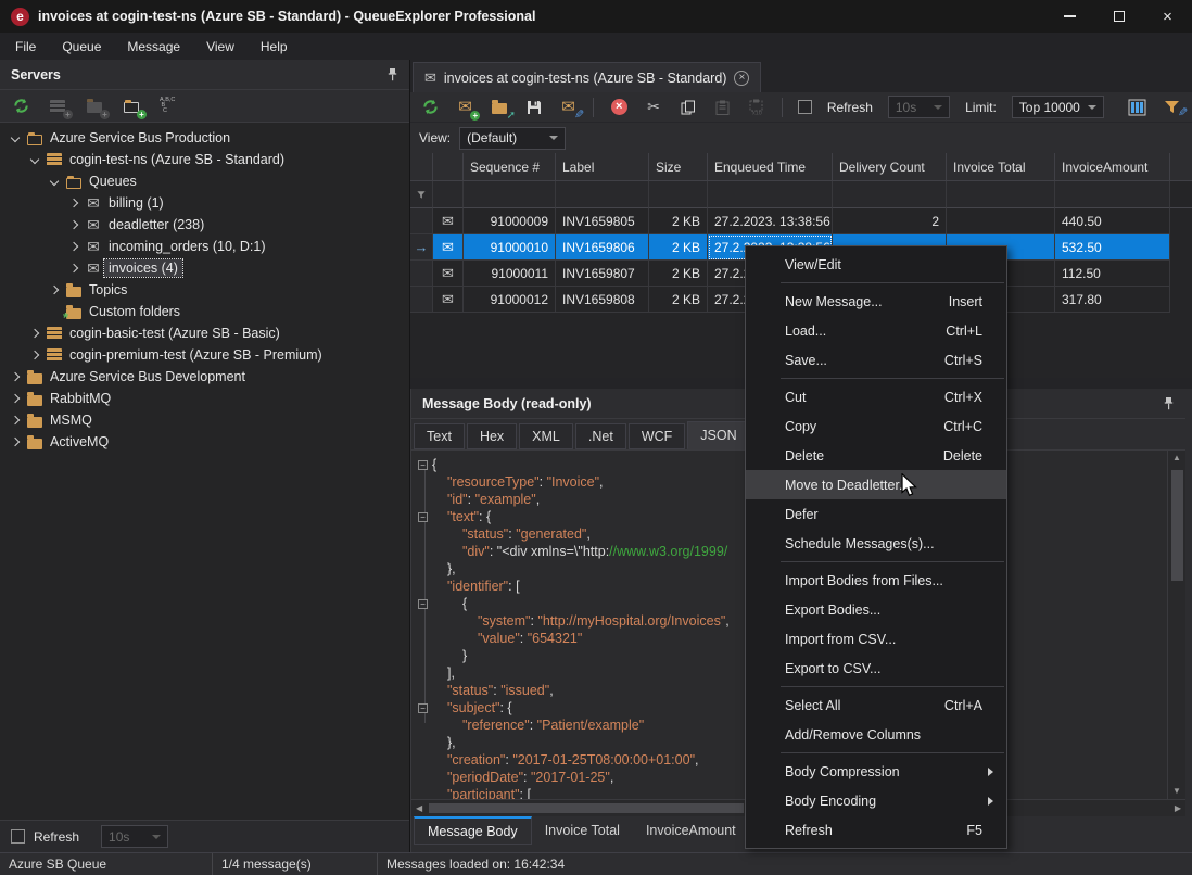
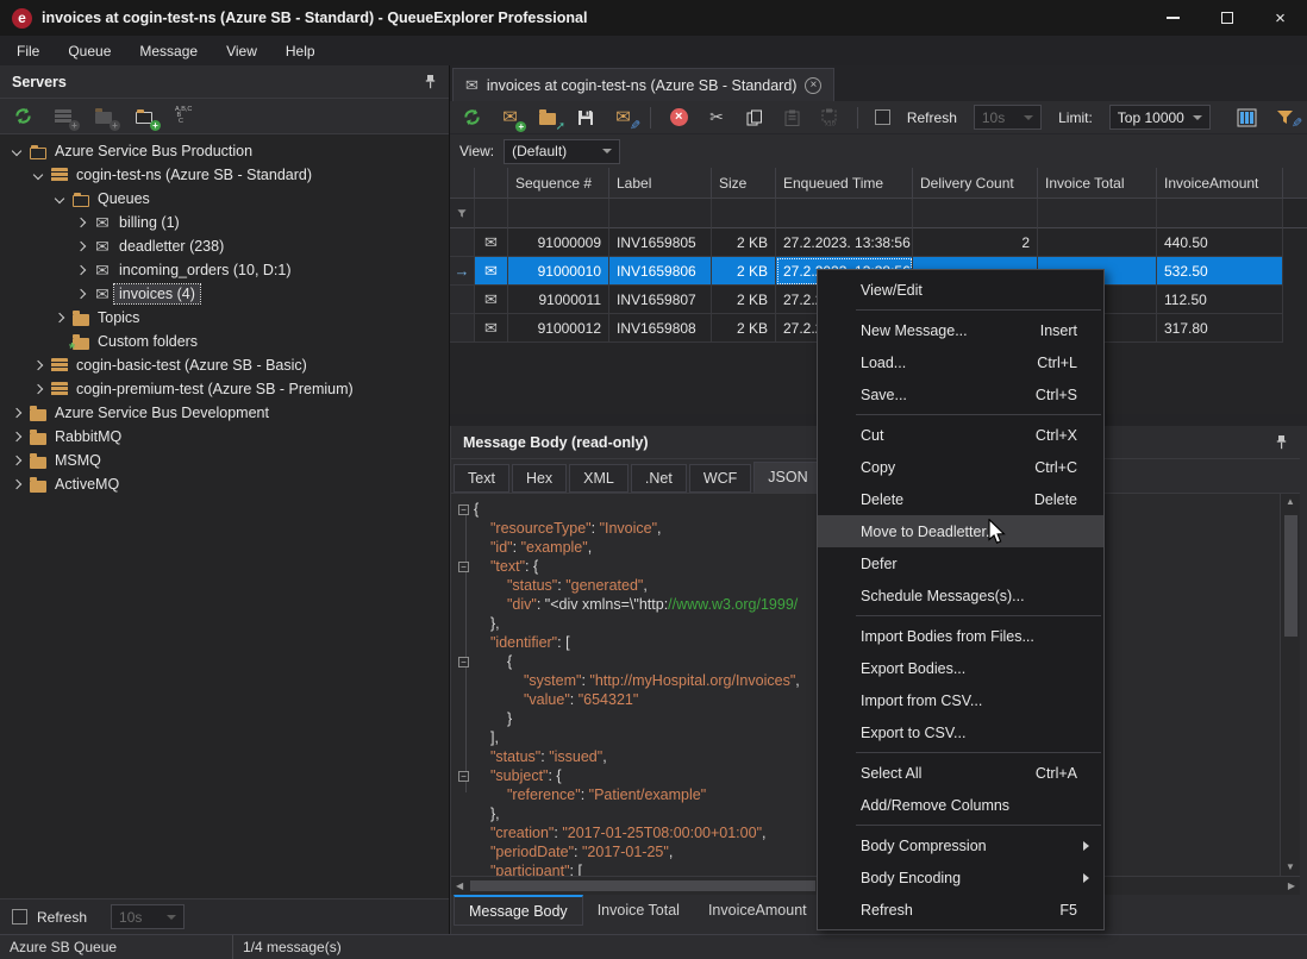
  e
  invoices at cogin-test-ns (Azure SB - Standard) - QueueExplorer Professional
  ×
  File
  Queue
  Message
  View
  Help
  Servers
  +
  +
  +
  Azure Service Bus Production
  cogin-test-ns (Azure SB - Standard)
  Queues
  ✉
  billing (1)
  ✉
  deadletter (238)
  ✉
  incoming_orders (10, D:1)
  ✉
  invoices (4)
  Topics
  *
  Custom folders
  cogin-basic-test (Azure SB - Basic)
  cogin-premium-test (Azure SB - Premium)
  Azure Service Bus Development
  RabbitMQ
  MSMQ
  ActiveMQ
  Refresh
  10s
  ✉
  invoices at cogin-test-ns (Azure SB - Standard)
  ×
  ✉
  +
  ➚
  ✉
  ×
  ✂
  Refresh
  10s
  Limit:
  Top 10000
  View:
  (Default)
  Sequence #
  Label
  Size
  Enqueued Time
  Delivery Count
  Invoice Total
  InvoiceAmount
  ✉
  91000009
  INV1659805
  2 KB
  27.2.2023. 13:38:56
  2
  440.50
  →
  ✉
  91000010
  INV1659806
  2 KB
  532.50
  ✉
  91000011
  INV1659807
  2 KB
  112.50
  ✉
  91000012
  INV1659808
  2 KB
  317.80
  Message Body (read-only)
  Text
  Hex
  XML
  .Net
  WCF
  JSON
  −
  {
  "resourceType"
  :
  "Invoice"
  ,
  "id"
  :
  "example"
  ,
  −
  "text"
  : {
  "status"
  :
  "generated"
  ,
  "div"
  : "<div xmlns=\"http:
  //www.w3.org/1999/
  },
  "identifier"
  : [
  −
  {
  "system"
  :
  "http://myHospital.org/Invoices"
  ,
  "value"
  :
  "654321"
  }
  ],
  "status"
  :
  "issued"
  ,
  −
  "subject"
  : {
  "reference"
  :
  "Patient/example"
  },
  "creation"
  :
  "2017-01-25T08:00:00+01:00"
  ,
  "periodDate"
  :
  "2017-01-25"
  ,
  "participant"
  : [
  ▲
  ▼
  ◀
  ▶
  Message Body
  Invoice Total
  InvoiceAmount
  Azure SB Queue
  1/4 message(s)
- Messages loaded on: 16:42:34
  View/Edit
  New Message...
  Insert
  Load...
  Ctrl+L
  Save...
  Ctrl+S
  Cut
  Ctrl+X
  Copy
  Ctrl+C
  Delete
  Delete
  Move to Deadletter.
  Defer
  Schedule Messages(s)...
  Import Bodies from Files...
  Export Bodies...
  Import from CSV...
  Export to CSV...
  Select All
  Ctrl+A
  Add/Remove Columns
  Body Compression
  Body Encoding
  Refresh
  F5
